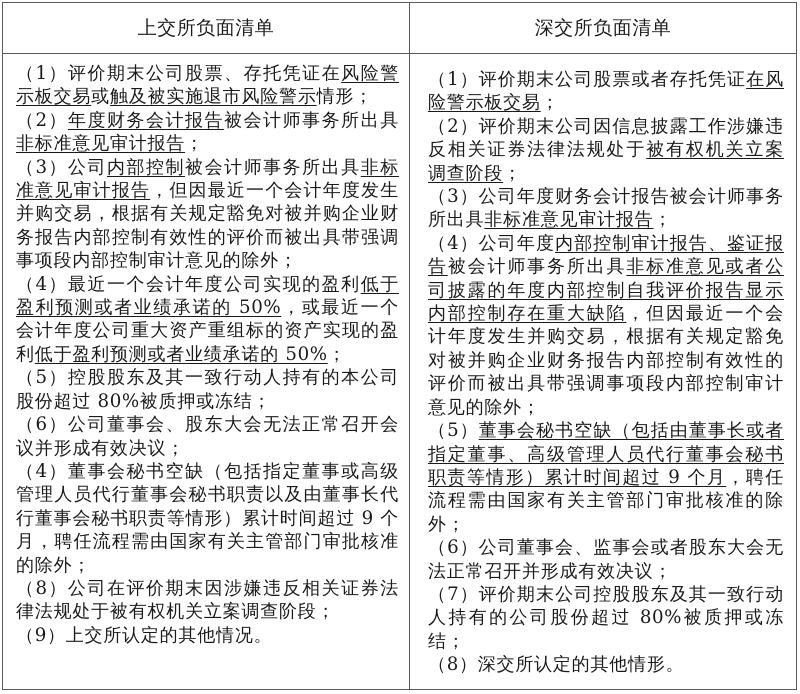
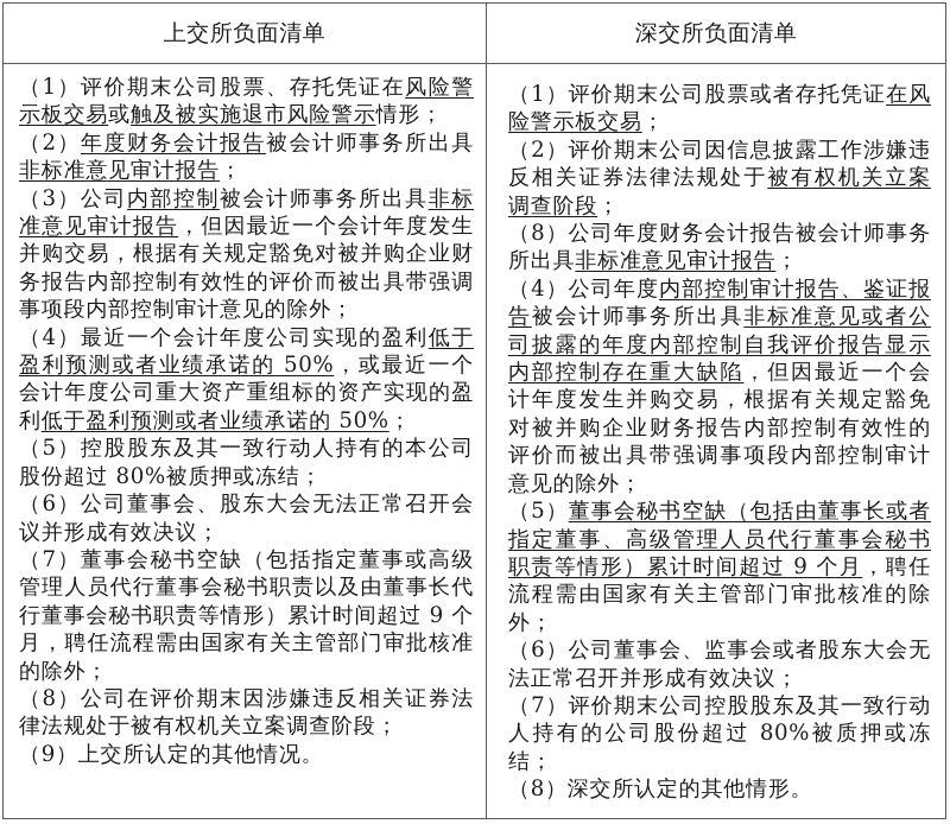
  上交所负面清单
  深交所负面清单
  （1）评价期末公司股票、存托凭证在风险警示板交易或触及被实施退市风险警示情形；
  （2）年度财务会计报告被会计师事务所出具非标准意见审计报告；
  （3）公司内部控制被会计师事务所出具非标准意见审计报告，但因最近一个会计年度发生并购交易，根据有关规定豁免对被并购企业财务报告内部控制有效性的评价而被出具带强调事项段内部控制审计意见的除外；
  （4）最近一个会计年度公司实现的盈利低于盈利预测或者业绩承诺的 50%，或最近一个会计年度公司重大资产重组标的资产实现的盈利低于盈利预测或者业绩承诺的 50%；
  （5）控股股东及其一致行动人持有的本公司股份超过 80%被质押或冻结；
  （6）公司董事会、股东大会无法正常召开会议并形成有效决议；
- （4）董事会秘书空缺（包括指定董事或高级管理人员代行董事会秘书职责以及由董事长代行董事会秘书职责等情形）累计时间超过 9 个月，聘任流程需由国家有关主管部门审批核准的除外；
+ （7）董事会秘书空缺（包括指定董事或高级管理人员代行董事会秘书职责以及由董事长代行董事会秘书职责等情形）累计时间超过 9 个月，聘任流程需由国家有关主管部门审批核准的除外；
  （8）公司在评价期末因涉嫌违反相关证券法律法规处于被有权机关立案调查阶段；
  （9）上交所认定的其他情况。
  （1）评价期末公司股票或者存托凭证在风险警示板交易；
  （2）评价期末公司因信息披露工作涉嫌违反相关证券法律法规处于被有权机关立案调查阶段；
- （3）公司年度财务会计报告被会计师事务所出具非标准意见审计报告；
+ （8）公司年度财务会计报告被会计师事务所出具非标准意见审计报告；
  （4）公司年度内部控制审计报告、鉴证报告被会计师事务所出具非标准意见或者公司披露的年度内部控制自我评价报告显示内部控制存在重大缺陷，但因最近一个会计年度发生并购交易，根据有关规定豁免对被并购企业财务报告内部控制有效性的评价而被出具带强调事项段内部控制审计意见的除外；
  （5）董事会秘书空缺（包括由董事长或者指定董事、高级管理人员代行董事会秘书职责等情形）累计时间超过 9 个月，聘任流程需由国家有关主管部门审批核准的除外；
  （6）公司董事会、监事会或者股东大会无法正常召开并形成有效决议；
  （7）评价期末公司控股股东及其一致行动人持有的公司股份超过 80%被质押或冻结；
  （8）深交所认定的其他情形。
